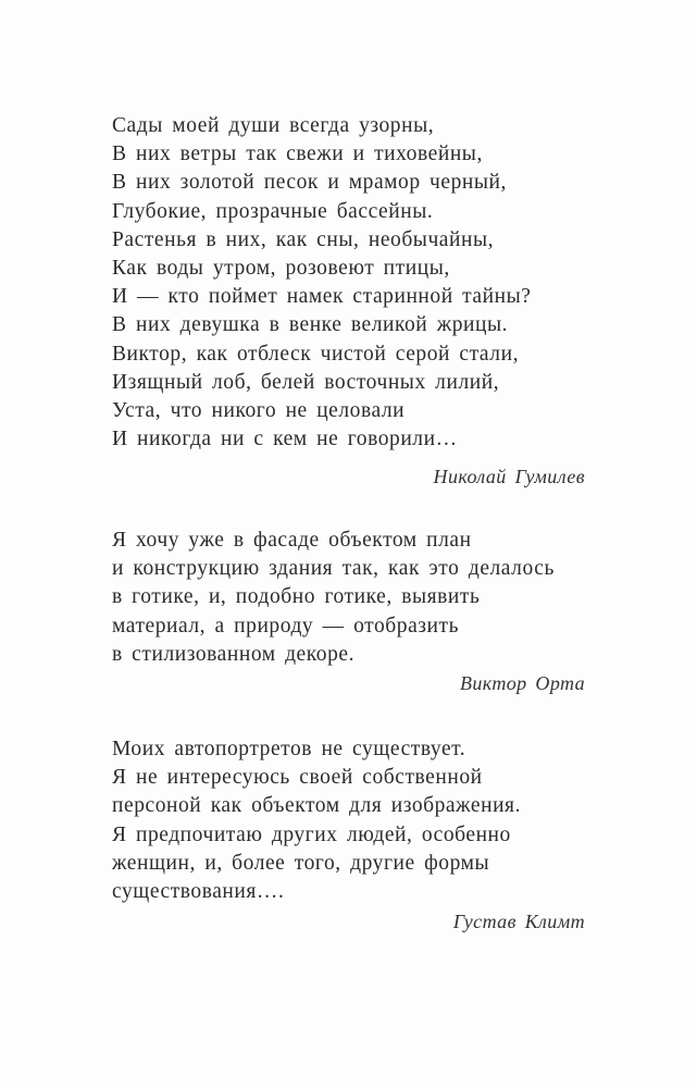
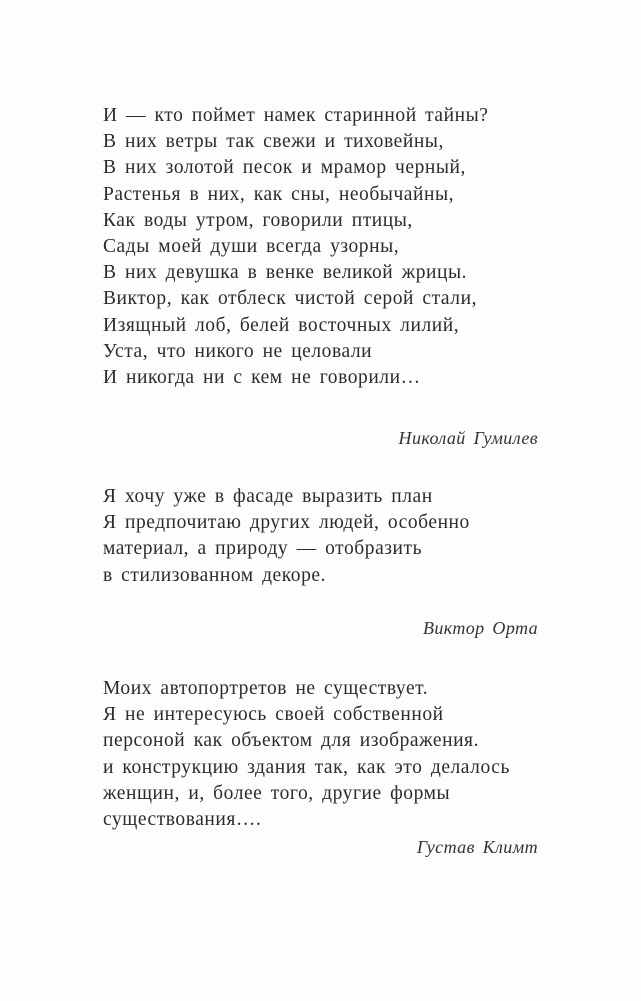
- Сады моей души всегда узорны,
+ И — кто поймет намек старинной тайны?
  В них ветры так свежи и тиховейны,
  В них золотой песок и мрамор черный,
- Глубокие, прозрачные бассейны.
  Растенья в них, как сны, необычайны,
- Как воды утром, розовеют птицы,
+ Как воды утром, говорили птицы,
- И — кто поймет намек старинной тайны?
+ Сады моей души всегда узорны,
  В них девушка в венке великой жрицы.
  Виктор, как отблеск чистой серой стали,
  Изящный лоб, белей восточных лилий,
  Уста, что никого не целовали
  И никогда ни с кем не говорили…
  Николай Гумилев
- Я хочу уже в фасаде объектом план
+ Я хочу уже в фасаде выразить план
- и конструкцию здания так, как это делалось
+ Я предпочитаю других людей, особенно
- в готике, и, подобно готике, выявить
  материал, а природу — отобразить
  в стилизованном декоре.
  Виктор Орта
  Моих автопортретов не существует.
  Я не интересуюсь своей собственной
  персоной как объектом для изображения.
- Я предпочитаю других людей, особенно
+ и конструкцию здания так, как это делалось
  женщин, и, более того, другие формы
  существования….
  Густав Климт
